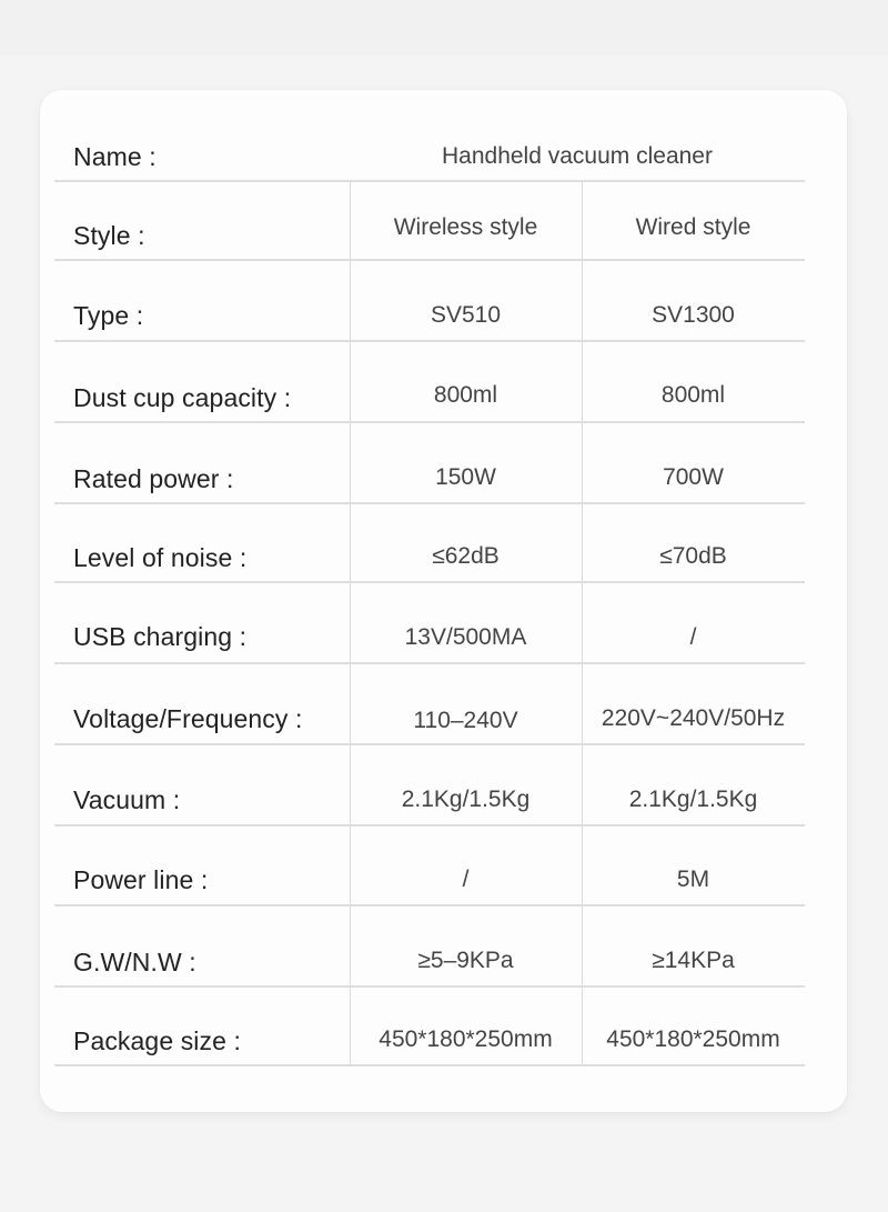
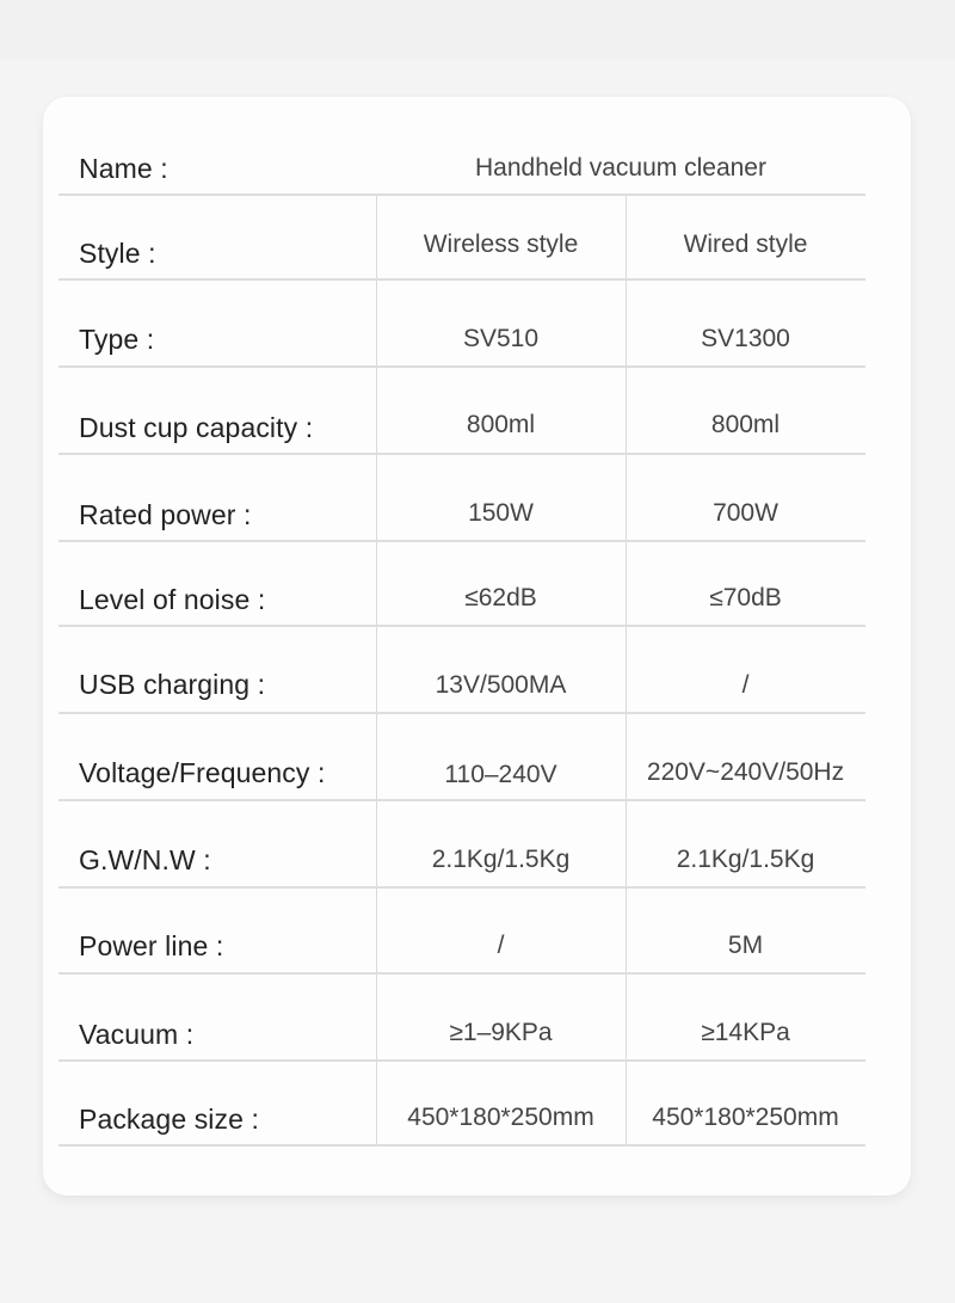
  Name :
  Handheld vacuum cleaner
  Style :
  Wireless style
  Wired style
  Type :
  SV510
  SV1300
  Dust cup capacity :
  800ml
  800ml
  Rated power :
  150W
  700W
  Level of noise :
  ≤62dB
  ≤70dB
  USB charging :
  13V/500MA
  /
  Voltage/Frequency :
  110–240V
  220V~240V/50Hz
- Vacuum :
+ G.W/N.W :
  2.1Kg/1.5Kg
  2.1Kg/1.5Kg
  Power line :
  /
  5M
- G.W/N.W :
+ Vacuum :
- ≥5–9KPa
+ ≥1–9KPa
  ≥14KPa
  Package size :
  450*180*250mm
  450*180*250mm
